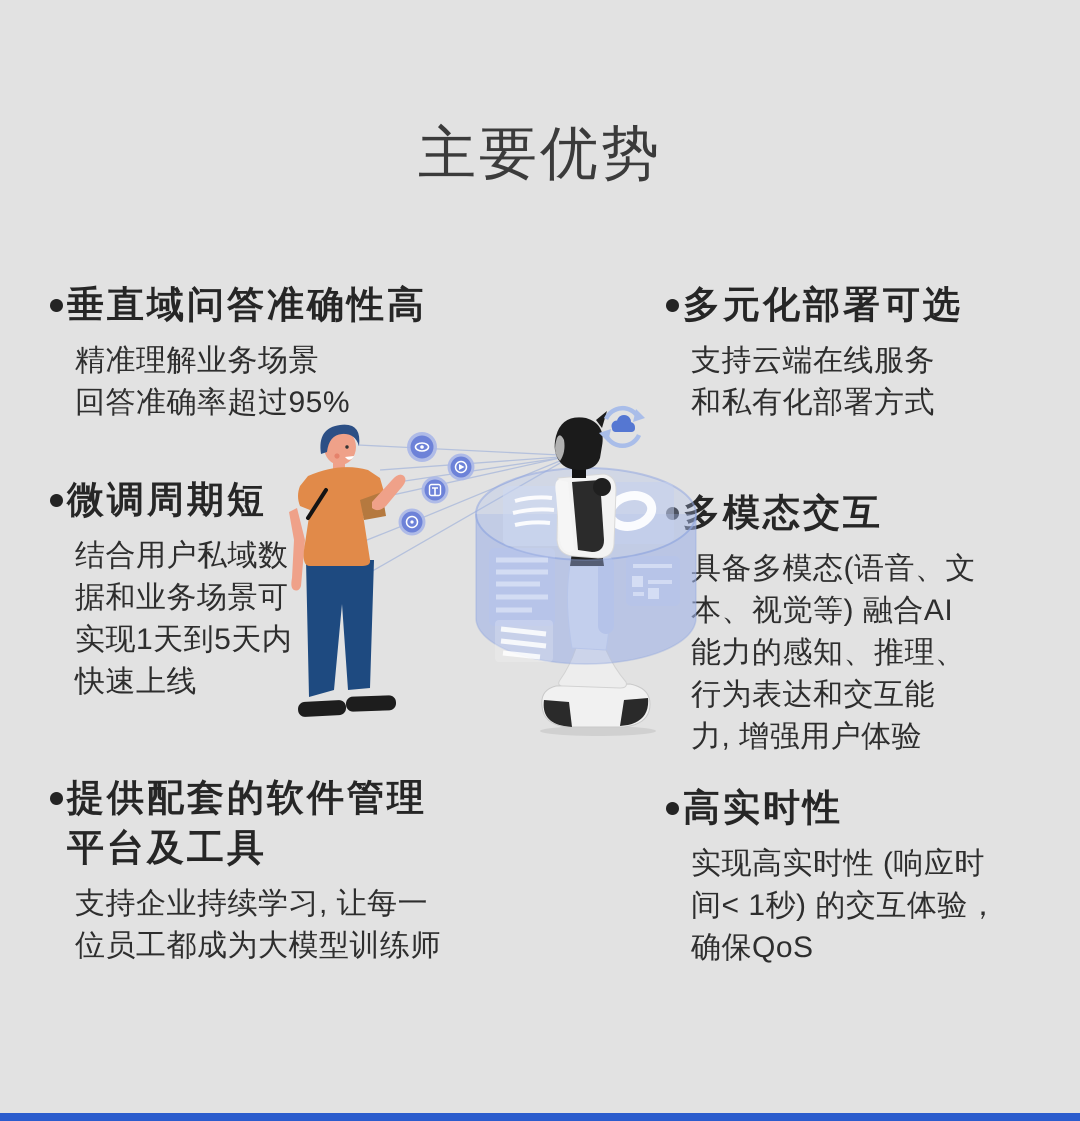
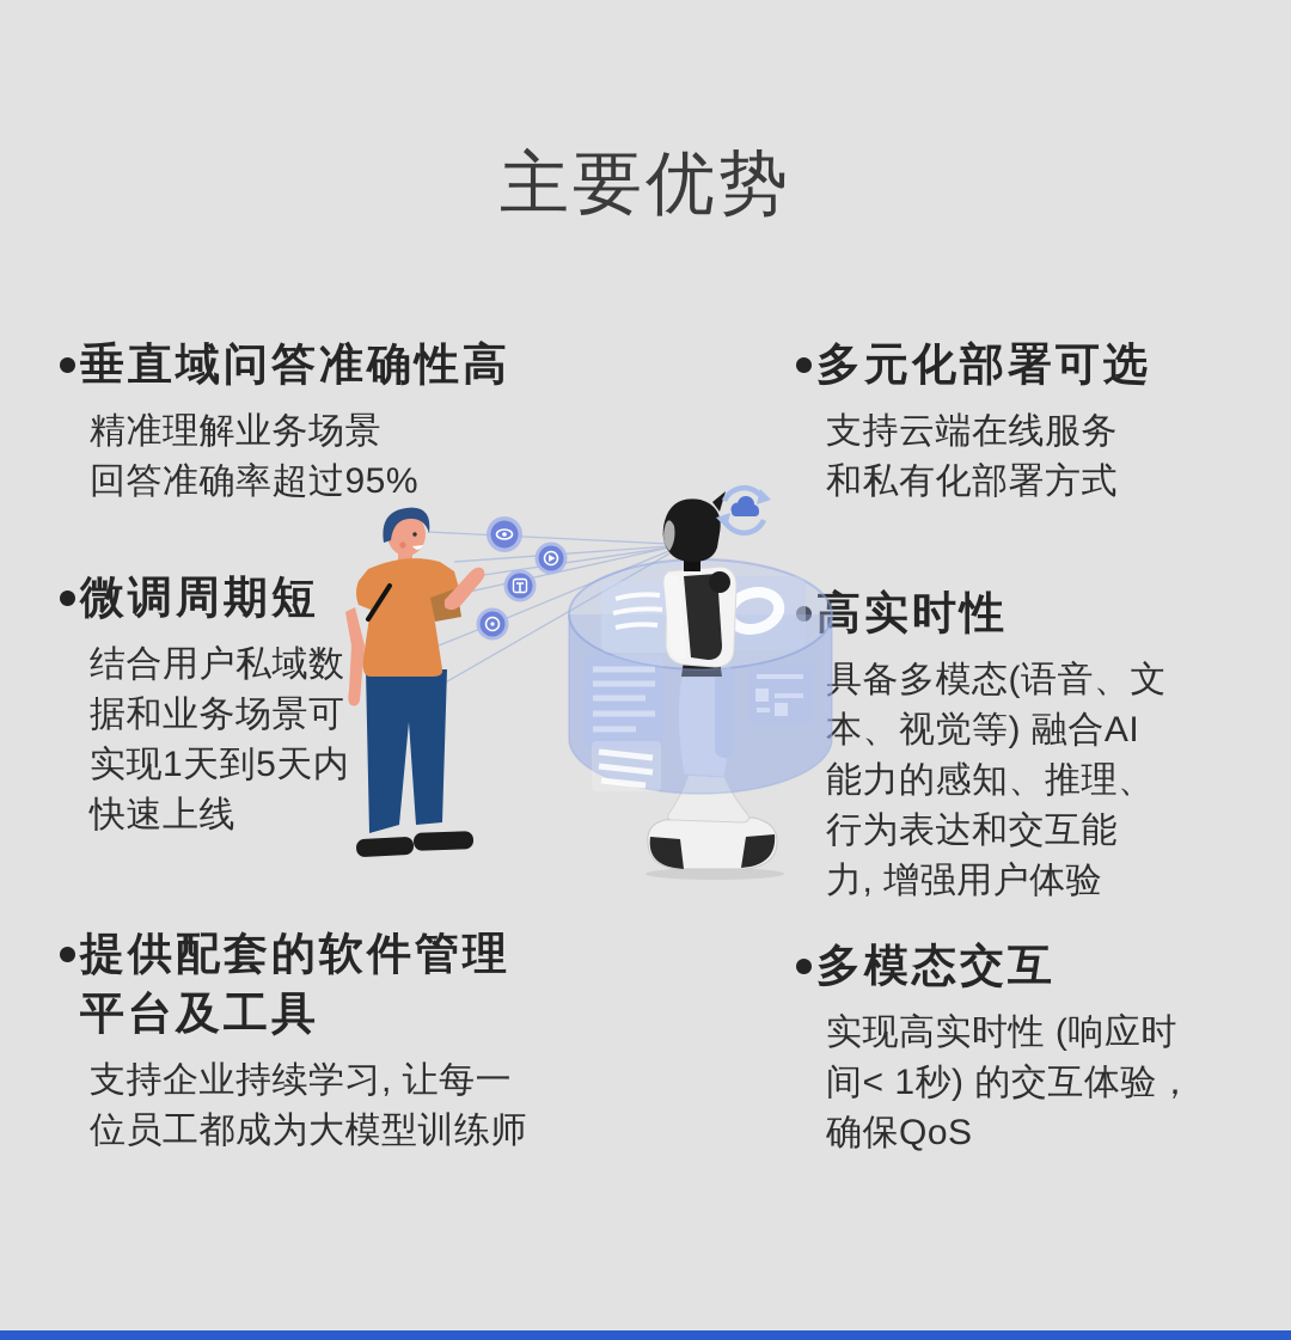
  主要优势
  垂直域问答准确性高
  精准理解业务场景
  回答准确率超过95%
  微调周期短
  结合用户私域数
  据和业务场景可
  实现1天到5天内
  快速上线
  提供配套的软件管理
  平台及工具
  支持企业持续学习, 让每一
  位员工都成为大模型训练师
  多元化部署可选
  支持云端在线服务
  和私有化部署方式
- 多模态交互
+ 高实时性
  具备多模态(语音、文
  本、视觉等) 融合AI
  能力的感知、推理、
  行为表达和交互能
  力, 增强用户体验
- 高实时性
+ 多模态交互
  实现高实时性 (响应时
  间< 1秒) 的交互体验，
  确保QoS
